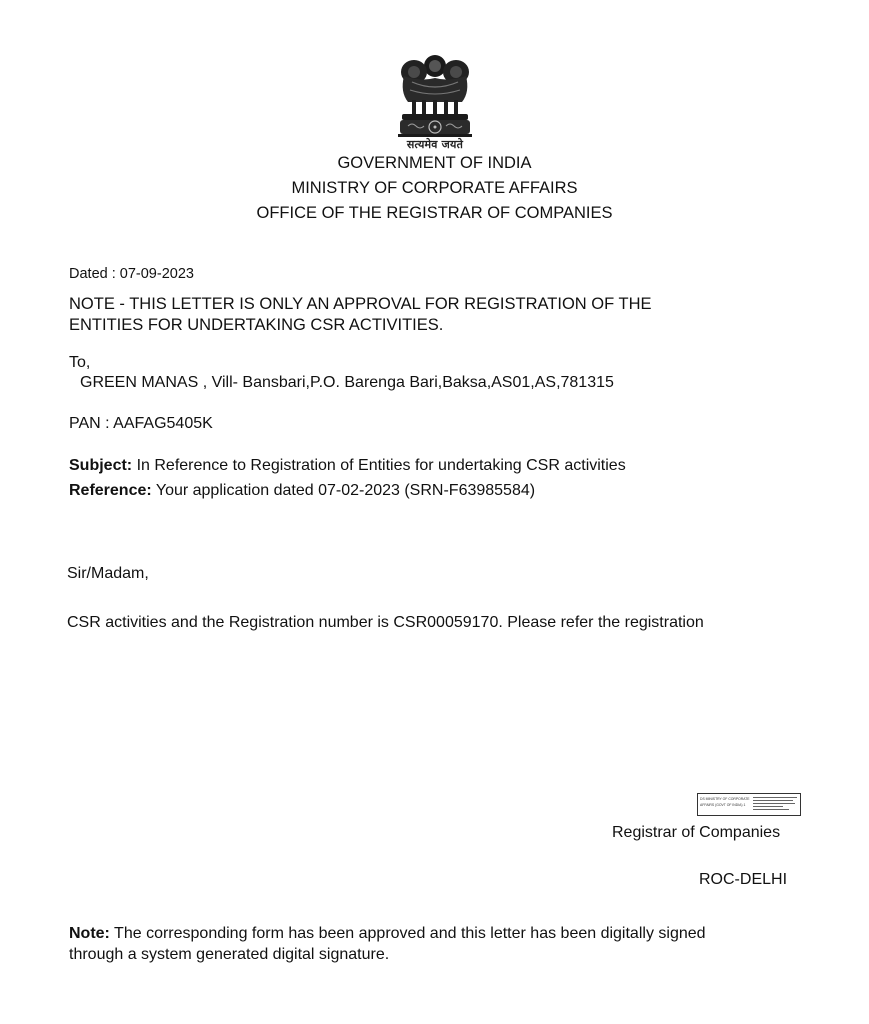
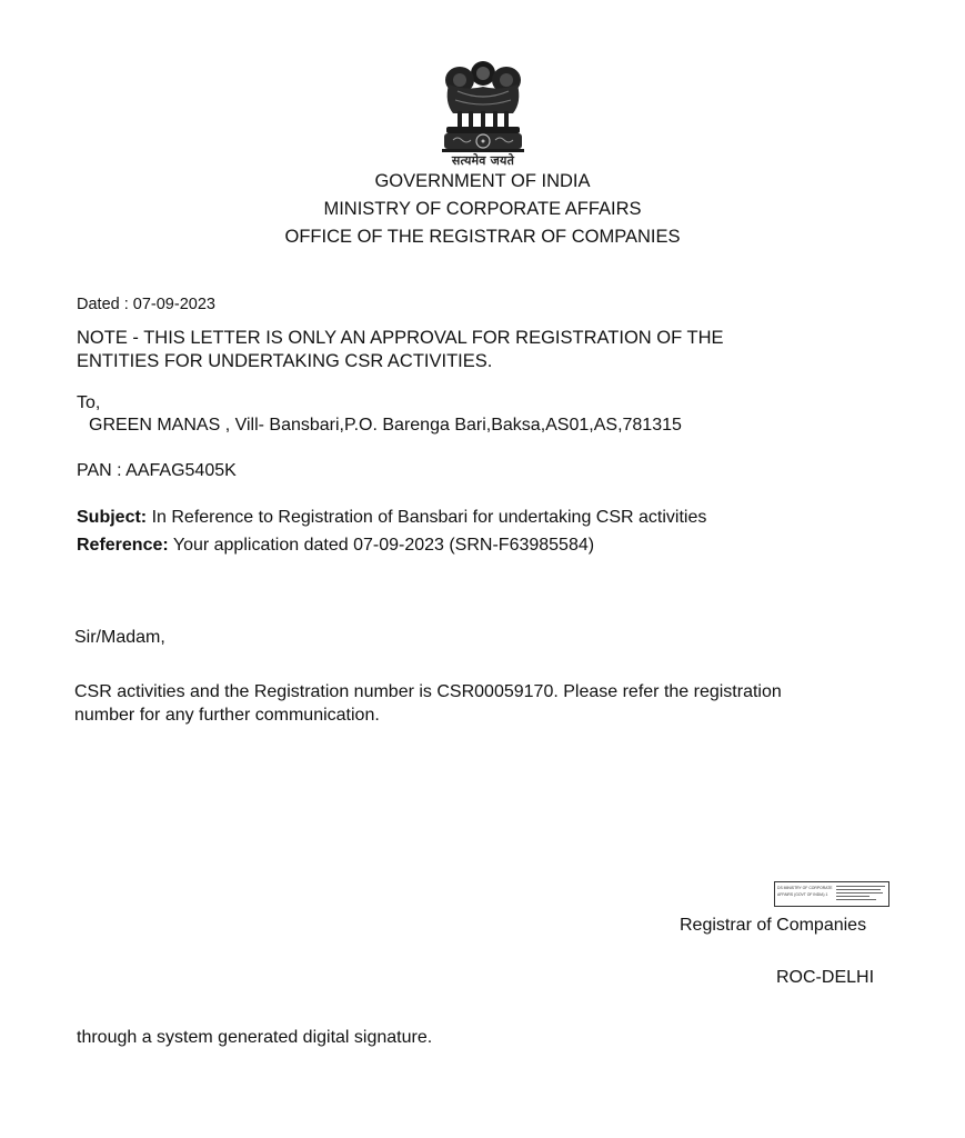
  सत्यमेव जयते
  GOVERNMENT OF INDIA
  MINISTRY OF CORPORATE AFFAIRS
  OFFICE OF THE REGISTRAR OF COMPANIES
  Dated : 07-09-2023
  NOTE - THIS LETTER IS ONLY AN APPROVAL FOR REGISTRATION OF THE
  ENTITIES FOR UNDERTAKING CSR ACTIVITIES.
  To,
  GREEN MANAS , Vill- Bansbari,P.O. Barenga Bari,Baksa,AS01,AS,781315
  PAN : AAFAG5405K
- Subject: In Reference to Registration of Entities for undertaking CSR activities
+ Subject: In Reference to Registration of Bansbari for undertaking CSR activities
- Reference: Your application dated 07-02-2023 (SRN-F63985584)
+ Reference: Your application dated 07-09-2023 (SRN-F63985584)
  Sir/Madam,
  CSR activities and the Registration number is CSR00059170. Please refer the registration
+ number for any further communication.
  Registrar of Companies
  ROC-DELHI
- Note: The corresponding form has been approved and this letter has been digitally signed
  through a system generated digital signature.
